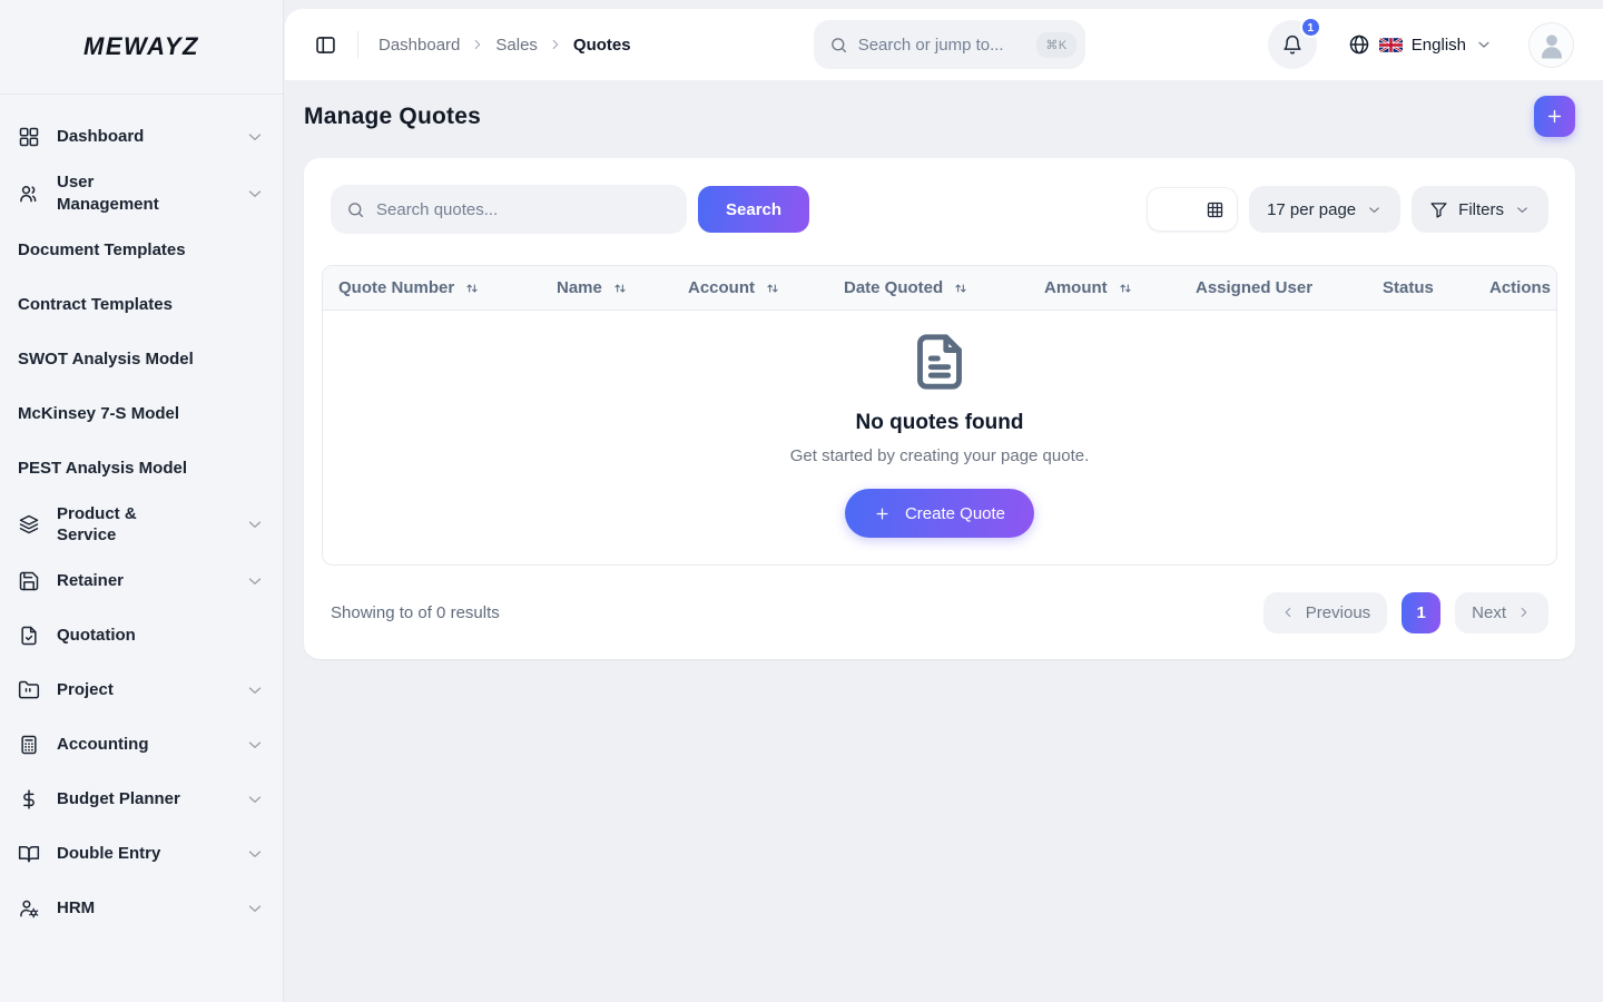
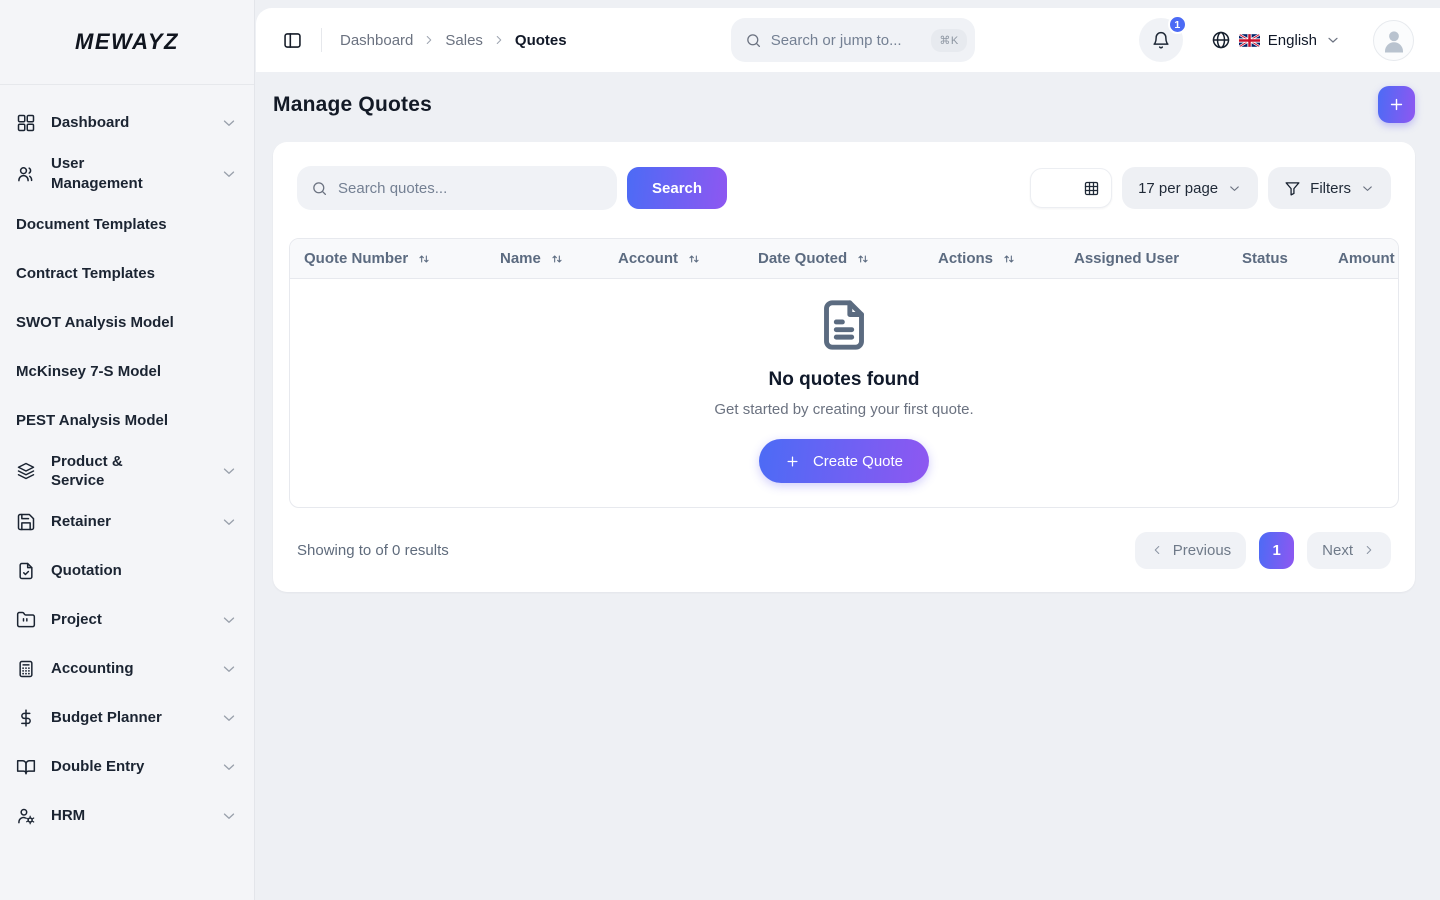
  MEWAYZ
  Dashboard
  User Management
  Document Templates
  Contract Templates
  SWOT Analysis Model
  McKinsey 7-S Model
  PEST Analysis Model
  Product & Service
  Retainer
  Quotation
  Project
  Accounting
  Budget Planner
  Double Entry
  HRM
  Dashboard
  Sales
  Quotes
  Search or jump to...
  ⌘K
  1
  English
  Manage Quotes
  Search quotes...
  Search
  17 per page
  Filters
  Quote Number
  Name
  Account
  Date Quoted
- Amount
+ Actions
  Assigned User
  Status
- Actions
+ Amount
  No quotes found
- Get started by creating your page quote.
+ Get started by creating your first quote.
  Create Quote
  Showing to of 0 results
  Previous
  1
  Next
